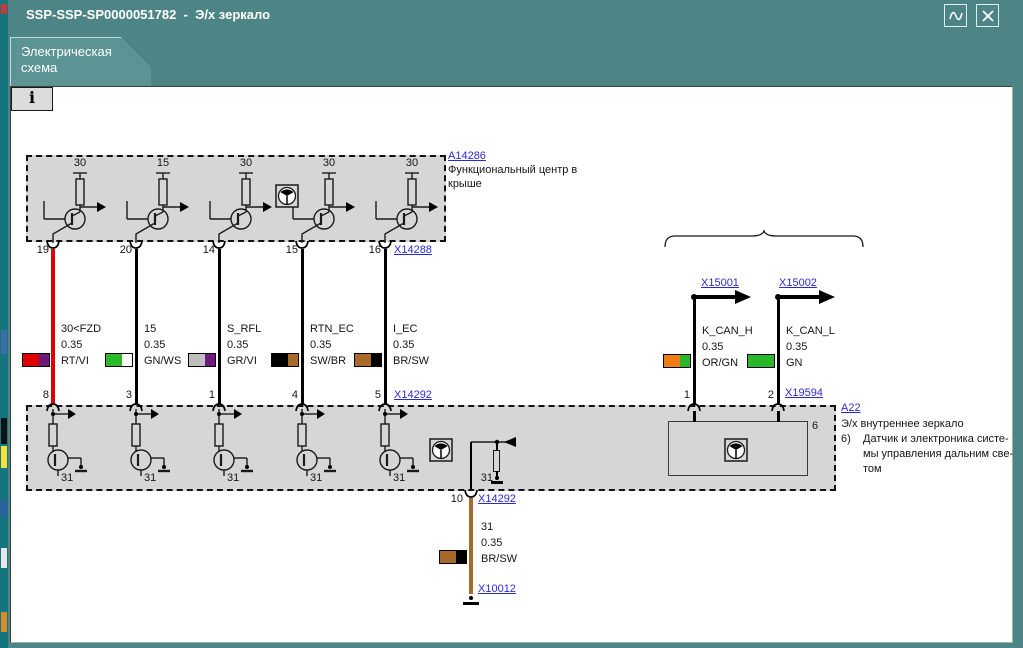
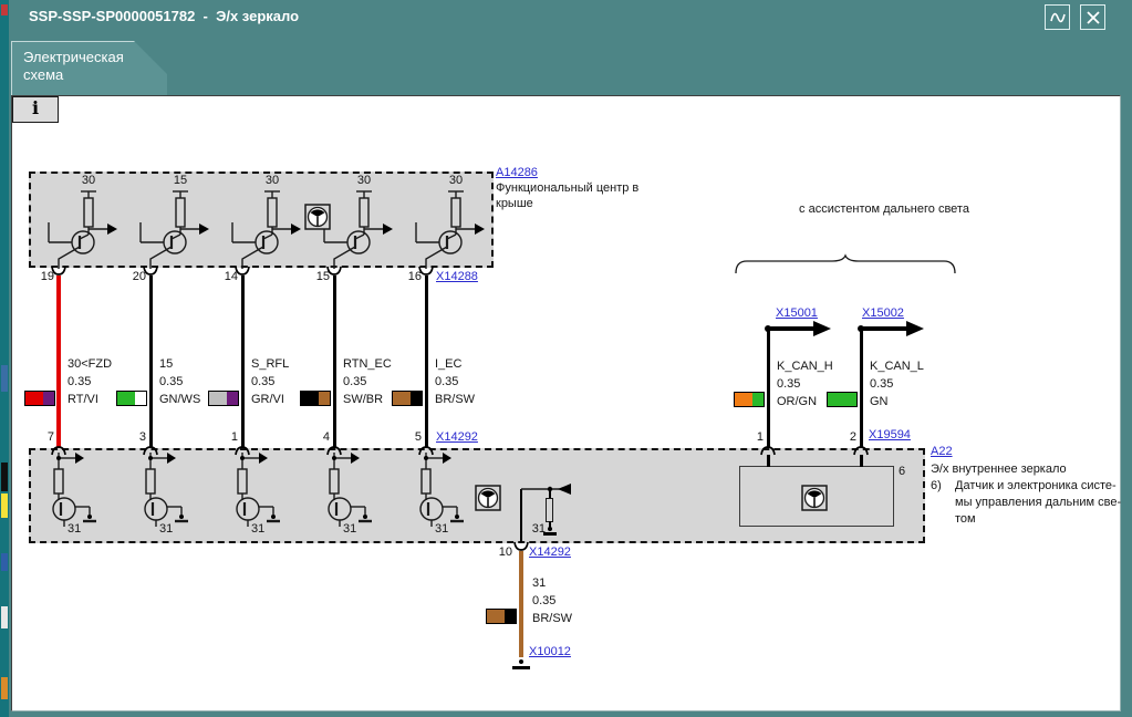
  SSP-SSP-SP0000051782 - Э/х зеркало
  Электрическая
  схема
  i
  A14286
  Функциональный центр в
  крыше
  30
  15
  30
  30
  30
  19
  20
  14
  15
  16
  X14288
  30<FZD
  0.35
  RT/VI
  15
  0.35
  GN/WS
  S_RFL
  0.35
  GR/VI
  RTN_EC
  0.35
  SW/BR
  I_EC
  0.35
  BR/SW
- 8
+ 7
  3
  1
  4
  5
  X14292
+ с ассистентом дальнего света
  X15001
  X15002
  K_CAN_H
  0.35
  OR/GN
  K_CAN_L
  0.35
  GN
  1
  2
  X19594
  31
  31
  31
  31
  31
  31
  6
  A22
  Э/х внутреннее зеркало
  6)
  Датчик и электроника систе-
  мы управления дальним све-
  том
  10
  X14292
  31
  0.35
  BR/SW
  X10012
